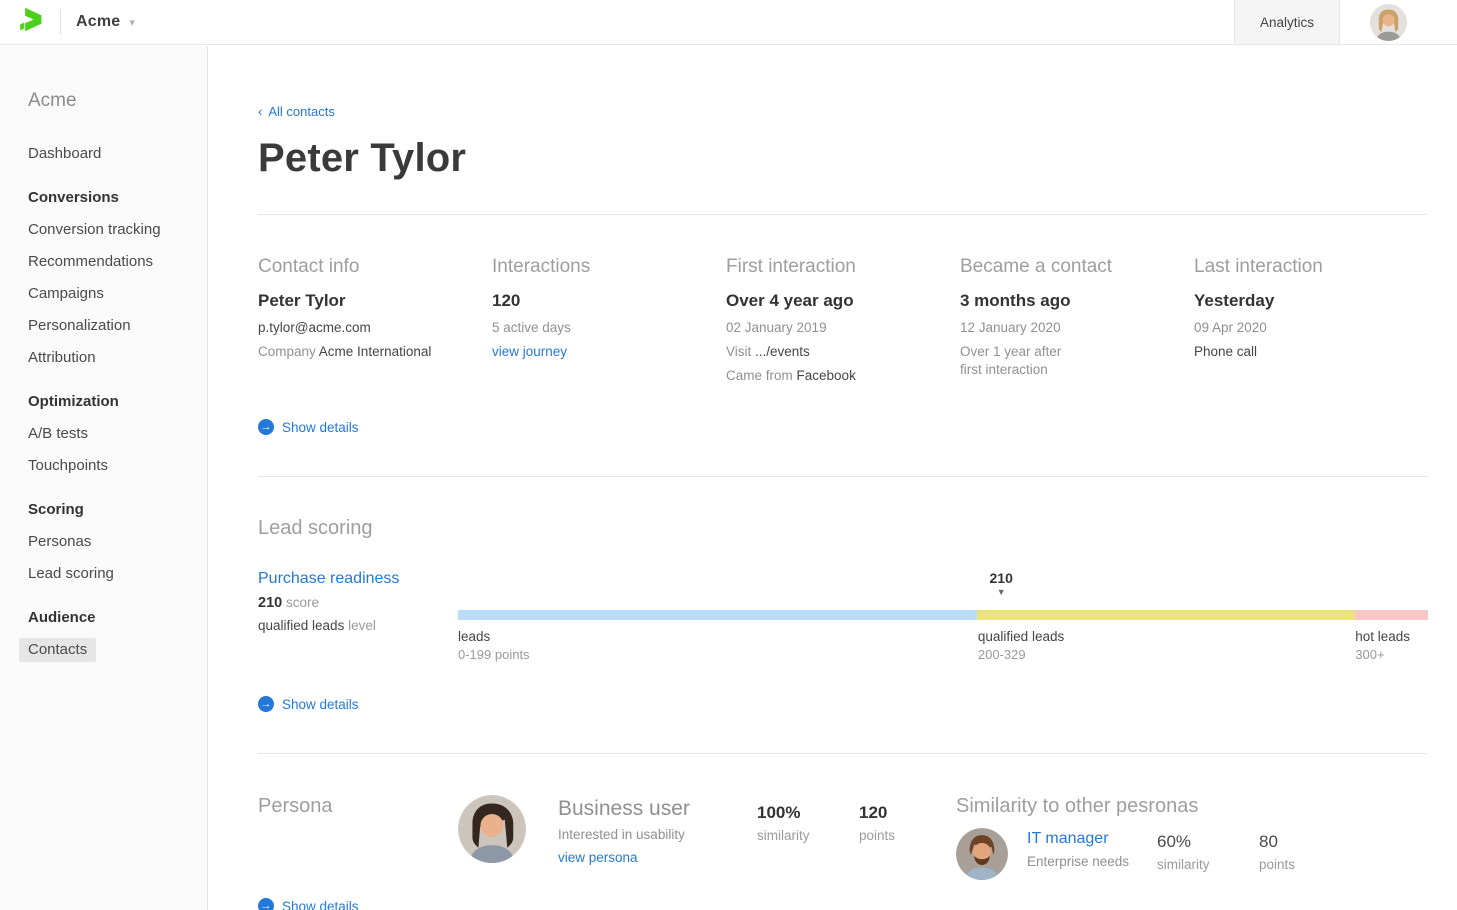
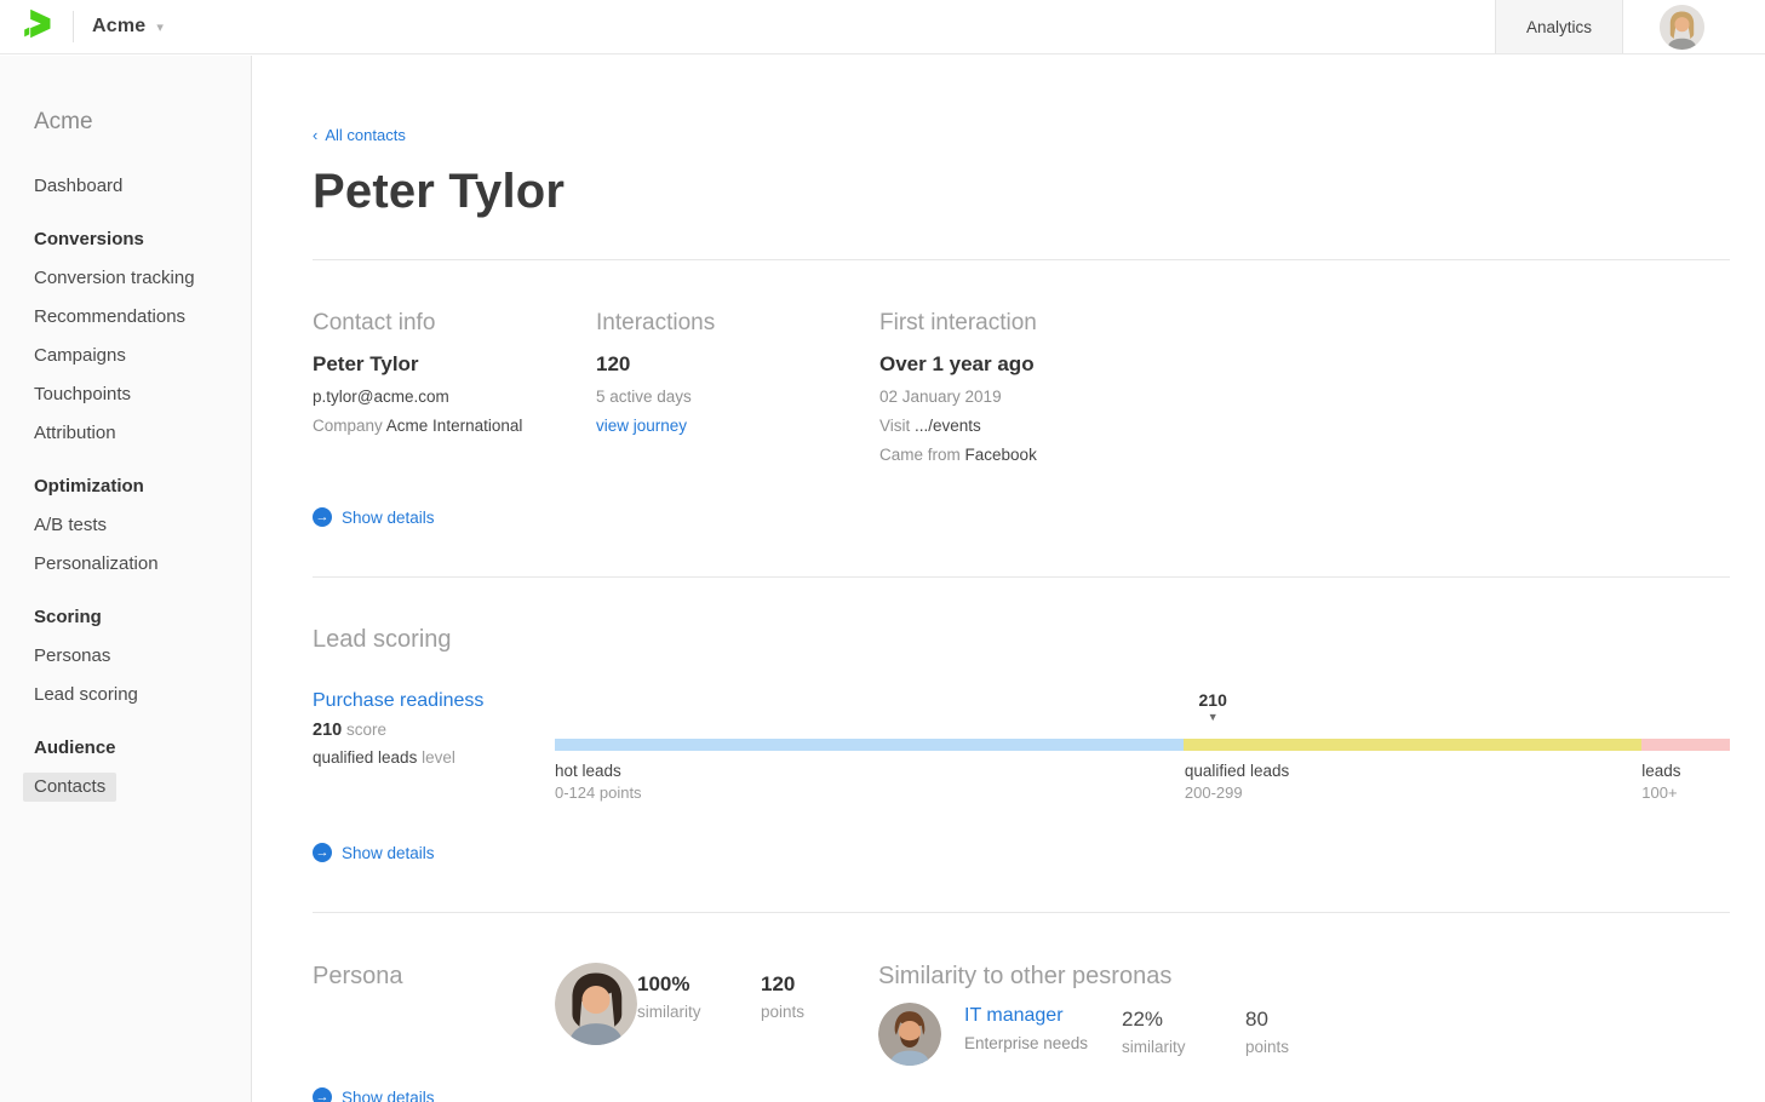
  Acme
  ▾
  Analytics
  Acme
  Dashboard
  Conversions
  Conversion tracking
  Recommendations
  Campaigns
- Personalization
+ Touchpoints
  Attribution
  Optimization
  A/B tests
- Touchpoints
+ Personalization
  Scoring
  Personas
  Lead scoring
  Audience
  Contacts
  ‹
  All contacts
  Peter Tylor
  Contact info
  Peter Tylor
  p.tylor@acme.com
  Company Acme International
  Interactions
  120
  5 active days
  view journey
  First interaction
- Over 4 year ago
+ Over 1 year ago
  02 January 2019
  Visit .../events
  Came from Facebook
- Became a contact
- 3 months ago
- 12 January 2020
- Over 1 year after
- first interaction
- Last interaction
- Yesterday
- 09 Apr 2020
- Phone call
  →
  Show details
  Lead scoring
  Purchase readiness
  210 score
  qualified leads level
  210
  ▼
- leads
+ hot leads
- 0-199 points
+ 0-124 points
  qualified leads
- 200-329
+ 200-299
- hot leads
+ leads
- 300+
+ 100+
  →
  Show details
  Persona
- Business user
- Interested in usability
- view persona
  100%
  similarity
  120
  points
  Similarity to other pesronas
  IT manager
  Enterprise needs
- 60%
+ 22%
  similarity
  80
  points
  →
  Show details
